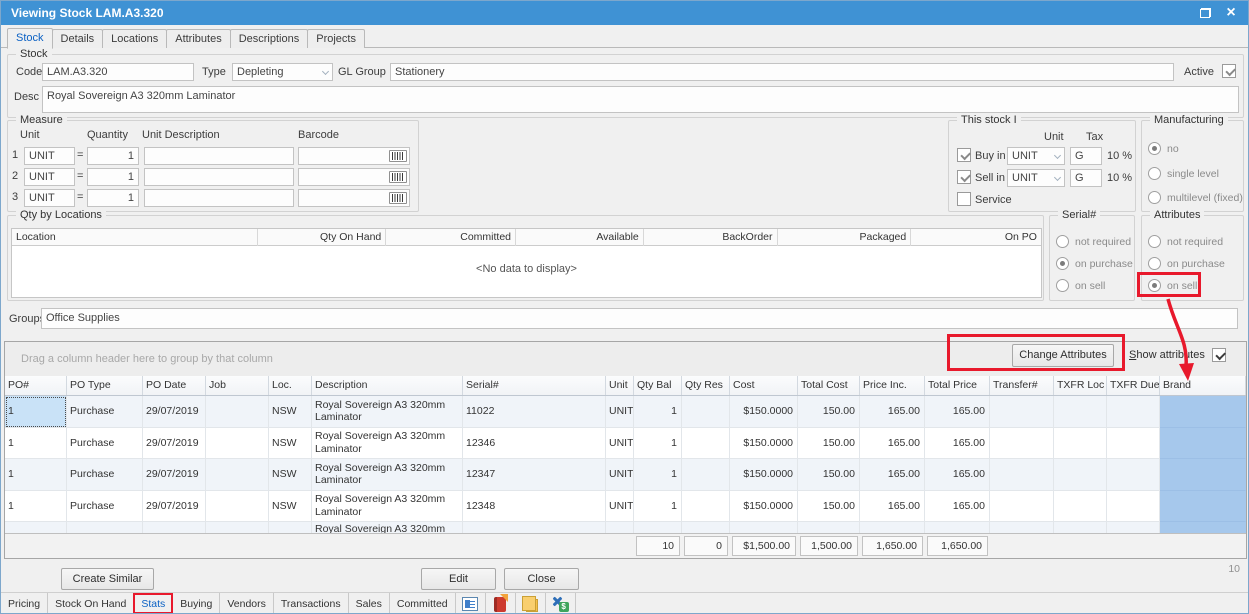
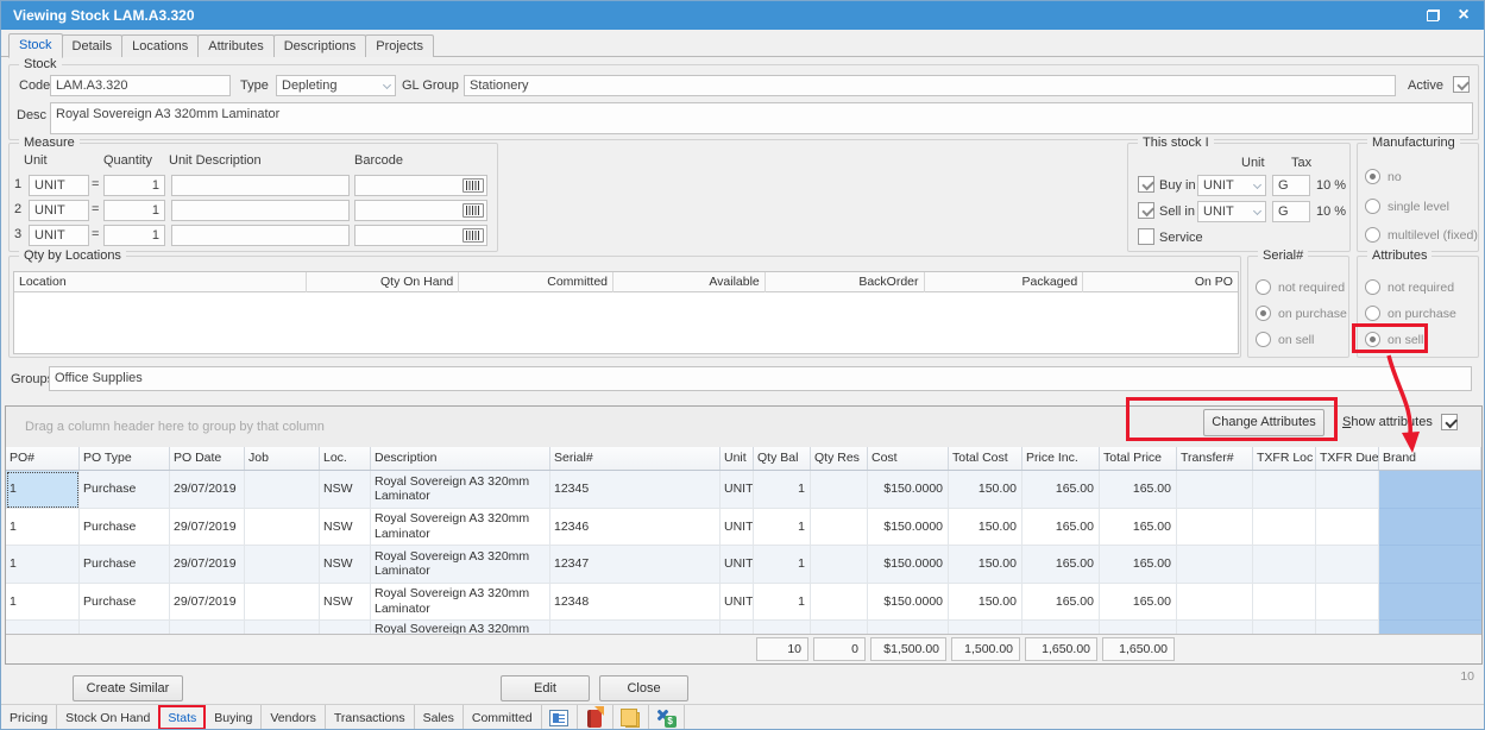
  Viewing Stock LAM.A3.320
  ×
  Stock Details Locations Attributes Descriptions Projects
  Stock
  Code
  LAM.A3.320
  Type
  Depleting
  GL Group
  Stationery
  Active
  Desc
  Royal Sovereign A3 320mm Laminator
  Measure
  Unit
  Quantity
  Unit Description
  Barcode
  1
  UNIT
  =
  1
  2
  UNIT
  =
  1
  3
  UNIT
  =
  1
  This stock I
  Unit
  Tax
  Buy in
  UNIT
  G
  10 %
  Sell in
  UNIT
  G
  10 %
  Service
  Manufacturing
  no
  single level
  multilevel (fixed)
  Qty by Locations
  Location
  Qty On Hand
  Committed
  Available
  BackOrder
  Packaged
  On PO
- <No data to display>
  Serial#
  not required
  on purchase
  on sell
  Attributes
  not required
  on purchase
  on sell
  Group
  Office Supplies
  Drag a column header here to group by that column
  Change Attributes
  Show attribtes
  PO#
  PO Type
  PO Date
  Job
  Loc.
  Description
  Serial#
  Unit
  Qty Bal
  Qty Res
  Cost
  Total Cost
  Price Inc.
  Total Price
  Transfer#
  TXFR Loc
  TXFR Due
  Brand
  1
  Purchase
  29/07/2019
  NSW
  Royal Sovereign A3 320mm Laminator
- 11022
+ 12345
  UNIT
  1
  $150.0000
  150.00
  165.00
  165.00
  1
  Purchase
  29/07/2019
  NSW
  Royal Sovereign A3 320mm Laminator
  12346
  UNIT
  1
  $150.0000
  150.00
  165.00
  165.00
  1
  Purchase
  29/07/2019
  NSW
  Royal Sovereign A3 320mm Laminator
  12347
  UNIT
  1
  $150.0000
  150.00
  165.00
  165.00
  1
  Purchase
  29/07/2019
  NSW
  Royal Sovereign A3 320mm Laminator
  12348
  UNIT
  1
  $150.0000
  150.00
  165.00
  165.00
  Royal Sovereign A3 320mm
  10
  0
  $1,500.00
  1,500.00
  1,650.00
  1,650.00
  10
  Create Similar
  Edit
  Close
  Pricing
  Stock On Hand
  Stats
  Buying
  Vendors
  Transactions
  Sales
  Committed
  $
